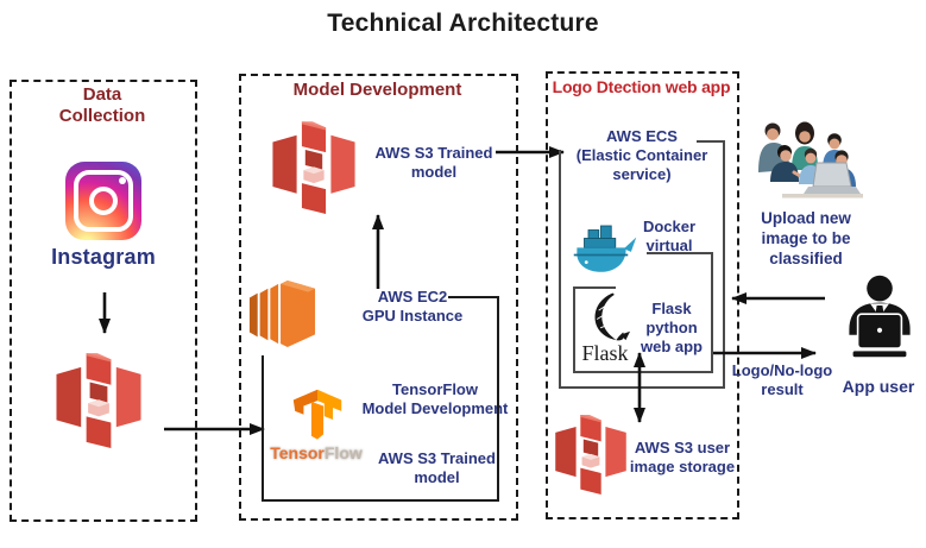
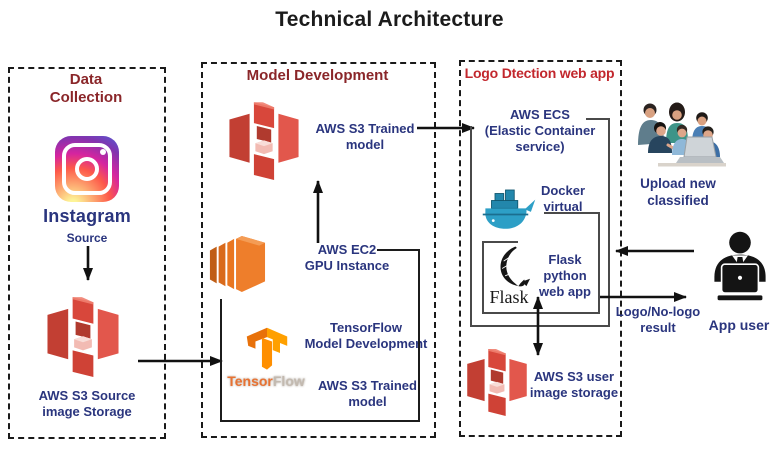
  Technical Architecture
  Data Collection
  Model Development
  Logo Dtection web app
  Instagram
+ Source
+ AWS S3 Source
+ image Storage
  AWS S3 Trained
  model
  AWS EC2
  GPU Instance
  TensorFlow
  TensorFlow
  Model Developmet
  AWS S3 Trained
  model
  AWS ECS
  (Elastic Container
  service)
  Docker
  virtual
  Flask
  Flask
  python
  web app
  AWS S3 user
  image storage
  Upload new
- image to be
  classified
  App user
  Logo/No-logo
  result
